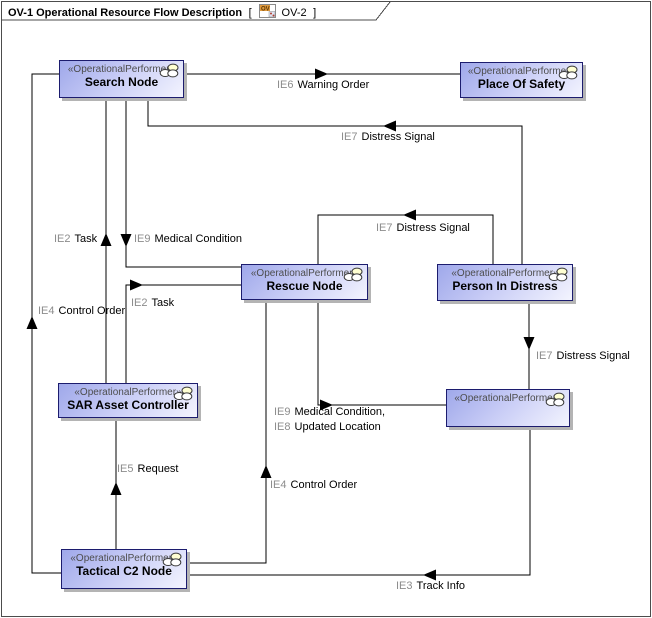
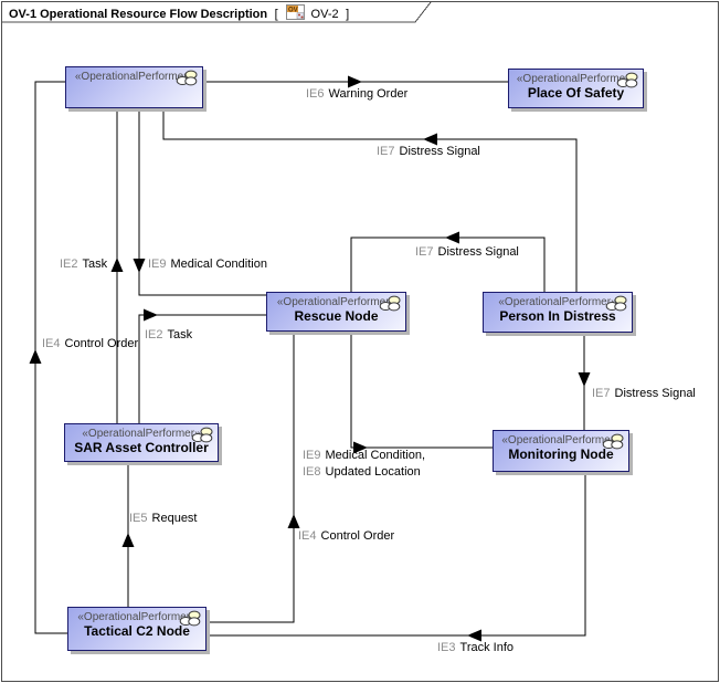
  OV-1 Operational Resource Flow Description [
  OV-2 ]
  «OperationalPerformr
- Search Node
  «OperationalPerform
  Place Of Safety
  «OperationalPerforme
  Rescue Node
  «OperationalPerformer
  Person In Distress
  «OperationalPerformer
  SAR Asset Controller
  «OperationalPerform
+ Monitoring Node
  «OperationalPerform
  Tactical C2 Node
  IE6 Warning Order
  IE7 Distress Signal
  IE7 Distress Signal
  IE7 Distress Signal
  IE2 Task
  IE9 Medical Condition
  IE2 Task
  IE4 Control Order
  IE4 Control Order
  IE5 Request
  IE9 Medical Condition,
  IE8 Updated Location
  IE3 Track Info
